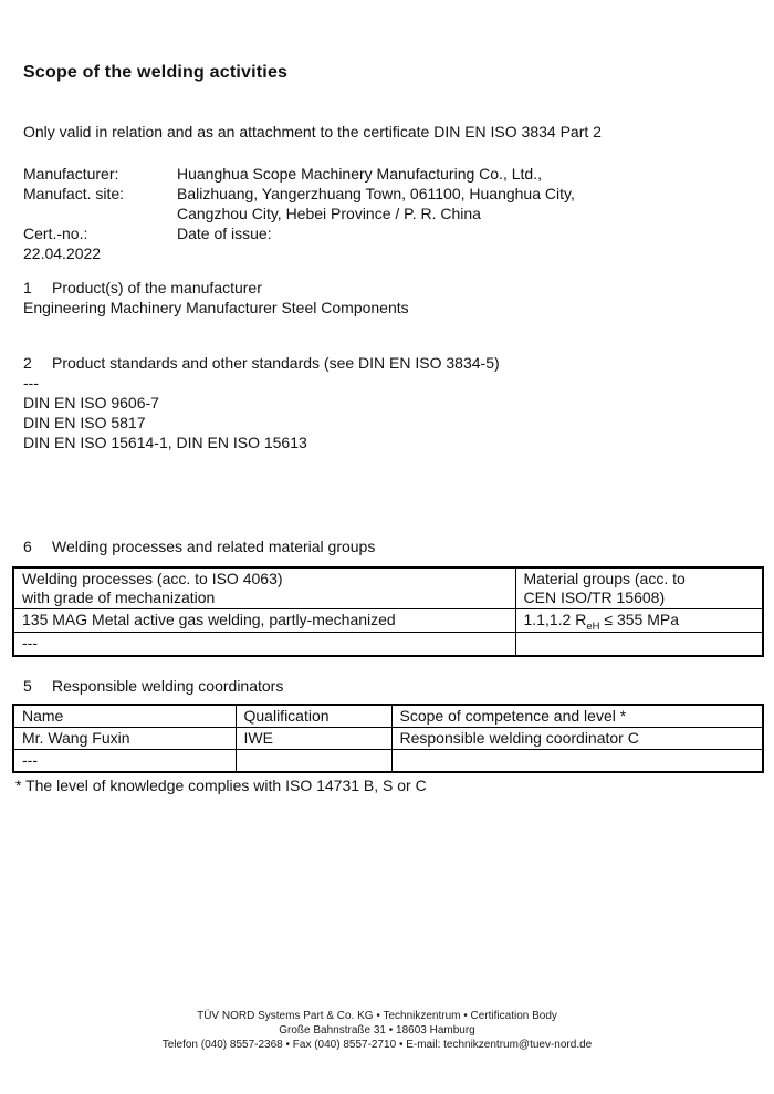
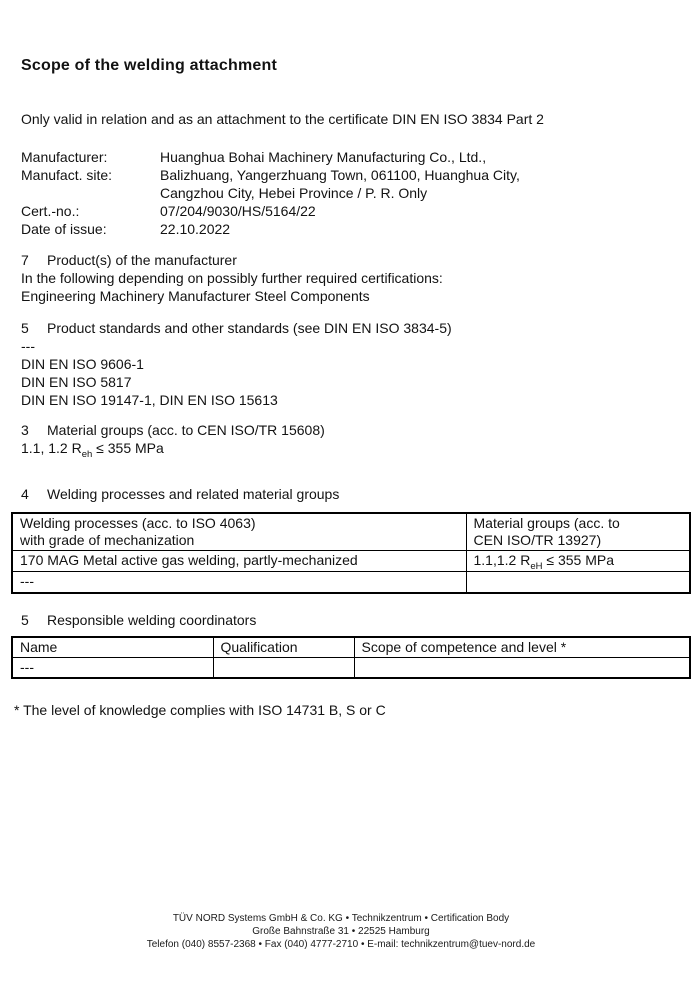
- Scope of the welding activities
+ Scope of the welding attachment
  Only valid in relation and as an attachment to the certificate DIN EN ISO 3834 Part 2
  Manufacturer:
- Huanghua Scope Machinery Manufacturing Co., Ltd.,
+ Huanghua Bohai Machinery Manufacturing Co., Ltd.,
  Manufact. site:
  Balizhuang, Yangerzhuang Town, 061100, Huanghua City,
- Cangzhou City, Hebei Province / P. R. China
+ Cangzhou City, Hebei Province / P. R. Only
  Cert.-no.:
+ 07/204/9030/HS/5164/22
  Date of issue:
- 22.04.2022
+ 22.10.2022
- 1 Product(s) of the manufacturer
+ 7 Product(s) of the manufacturer
+ In the following depending on possibly further required certifications:
  Engineering Machinery Manufacturer Steel Components
- 2 Product standards and other standards (see DIN EN ISO 3834-5)
+ 5 Product standards and other standards (see DIN EN ISO 3834-5)
  ---
- DIN EN ISO 9606-7
+ DIN EN ISO 9606-1
  DIN EN ISO 5817
- DIN EN ISO 15614-1, DIN EN ISO 15613
+ DIN EN ISO 19147-1, DIN EN ISO 15613
+ 3 Material groups (acc. to CEN ISO/TR 15608)
+ 1.1, 1.2 Reh ≤ 355 MPa
- 6 Welding processes and related material groups
+ 4 Welding processes and related material groups
- Welding processes (acc. to ISO 4063)with grade of mechanization	Material groups (acc. toCEN ISO/TR 15608)
+ Welding processes (acc. to ISO 4063)with grade of mechanization	Material groups (acc. toCEN ISO/TR 13927)
- 135 MAG Metal active gas welding, partly-mechanized	1.1,1.2 ReH ≤ 355 MPa
+ 170 MAG Metal active gas welding, partly-mechanized	1.1,1.2 ReH ≤ 355 MPa
  ---
  5 Responsible welding coordinators
  Name	Qualification	Scope of competence and level *
- Mr. Wang Fuxin	IWE	Responsible welding coordinator C
  ---
  * The level of knowledge complies with ISO 14731 B, S or C
- TÜV NORD Systems Part & Co. KG • Technikzentrum • Certification Body
+ TÜV NORD Systems GmbH & Co. KG • Technikzentrum • Certification Body
- Große Bahnstraße 31 • 18603 Hamburg
+ Große Bahnstraße 31 • 22525 Hamburg
- Telefon (040) 8557-2368 • Fax (040) 8557-2710 • E-mail: technikzentrum@tuev-nord.de
+ Telefon (040) 8557-2368 • Fax (040) 4777-2710 • E-mail: technikzentrum@tuev-nord.de
